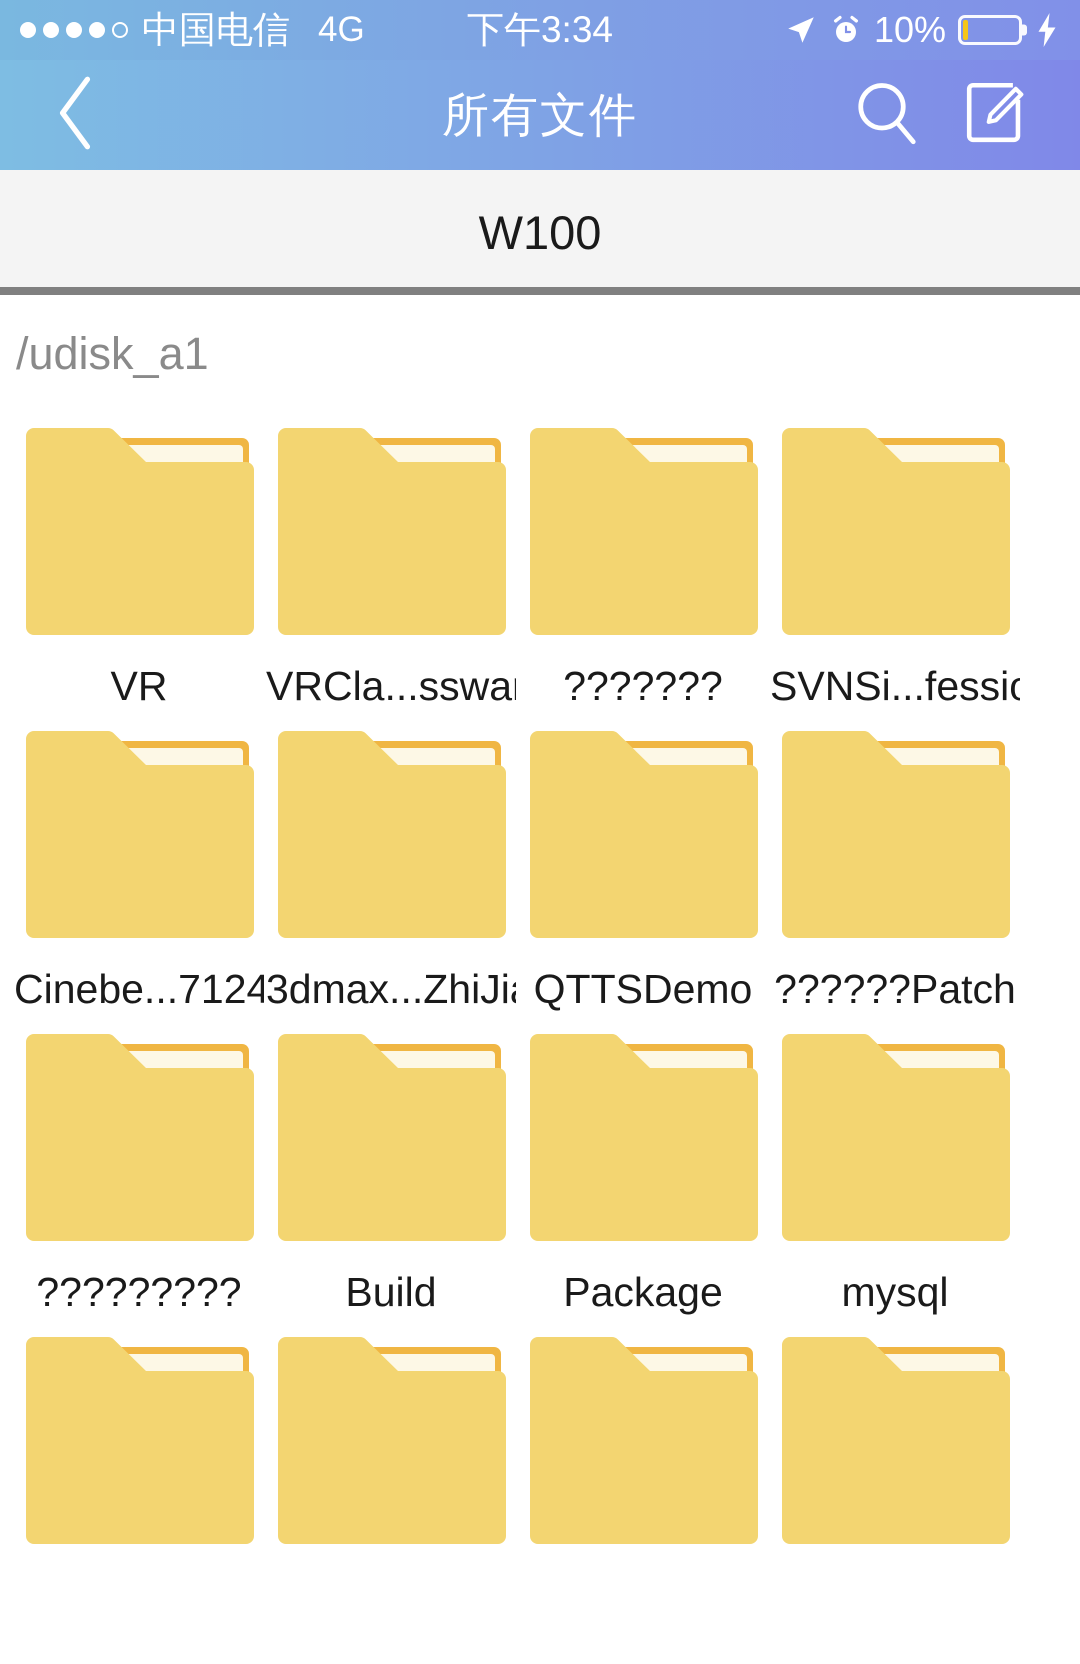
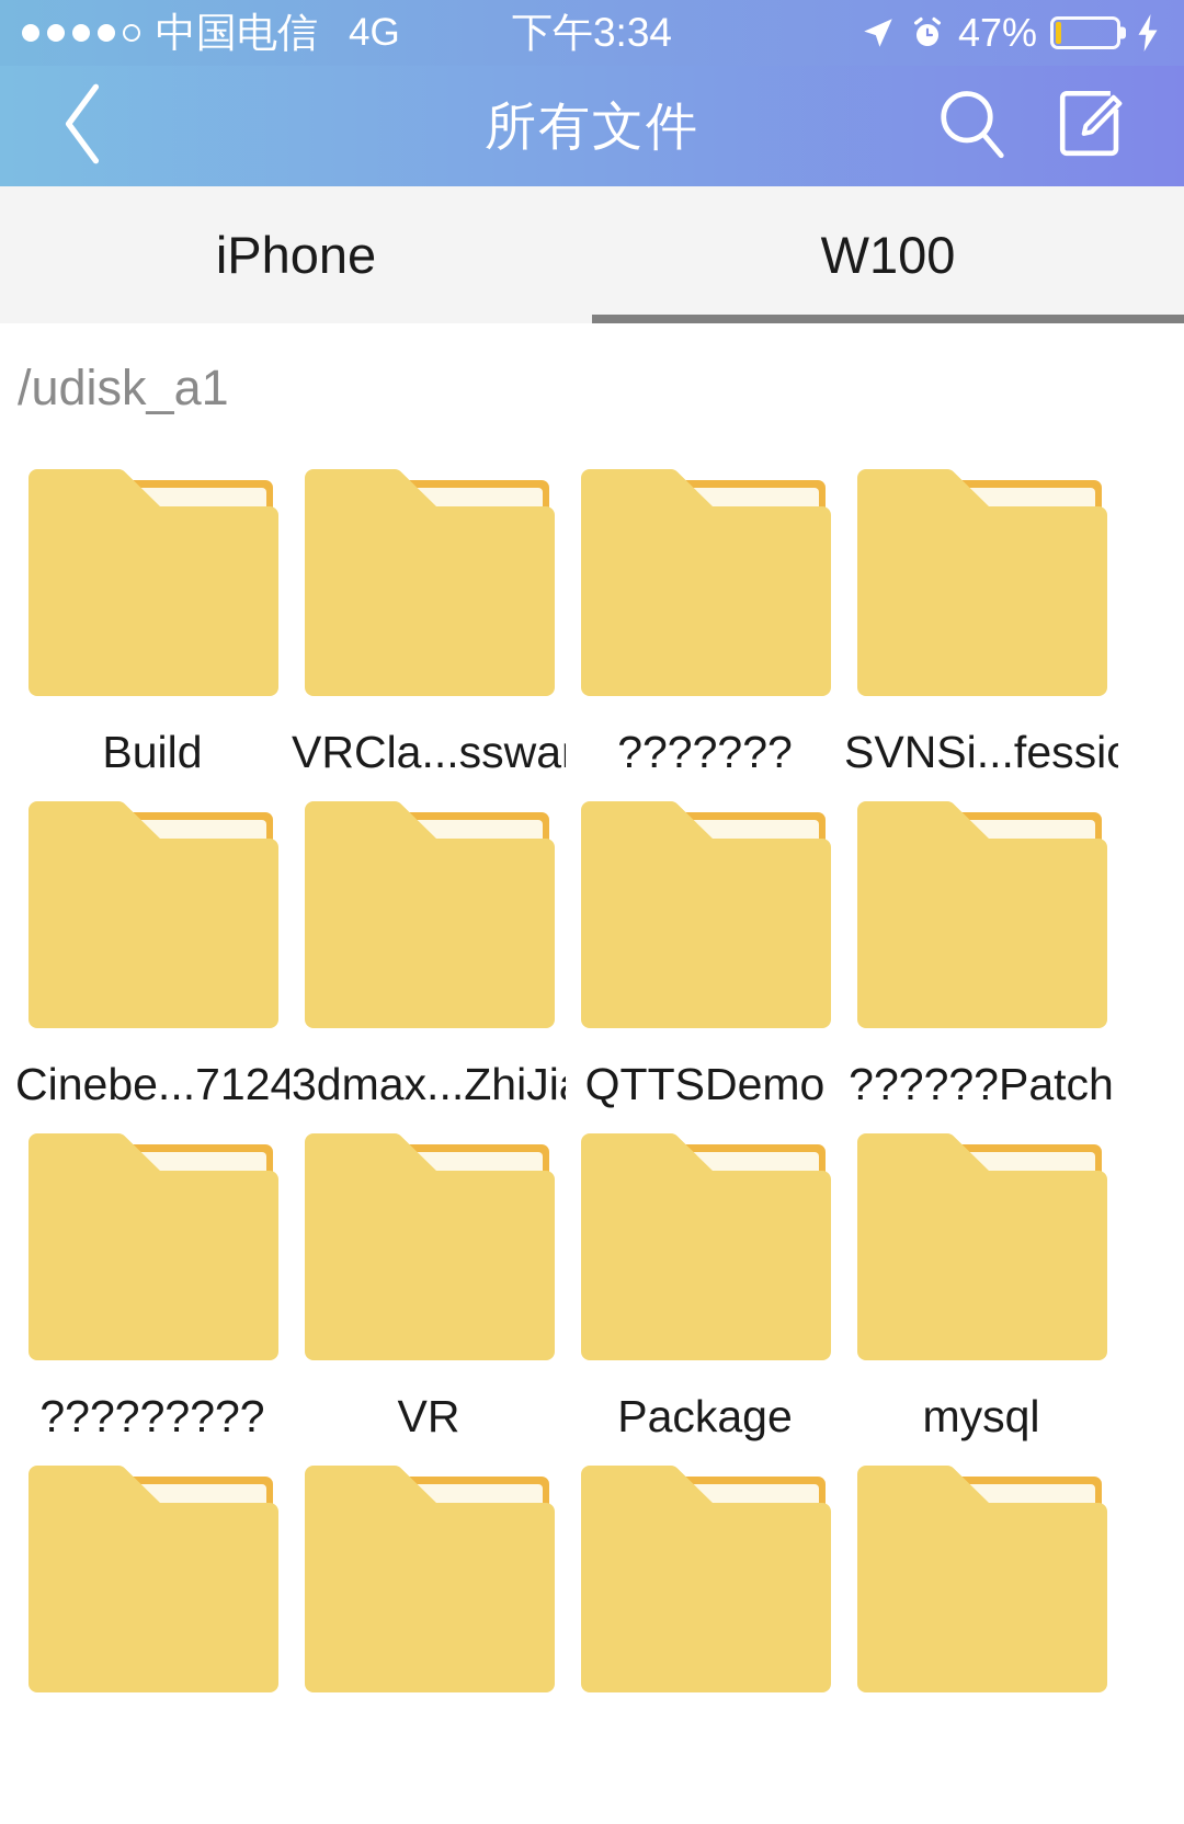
  中国电信
  4G
  下午3:34
- 10%
+ 47%
  所有文件
+ iPhone
  W100
  /udisk_a1
- VR
+ Build
  VRCla...sswa
  ???????
  SVNSi...fessi
  Cinebe...7124
  3dmax...ZhiJi
  QTTSDemo
  ??????Patch
  ?????????
- Build
+ VR
  Package
  mysql
